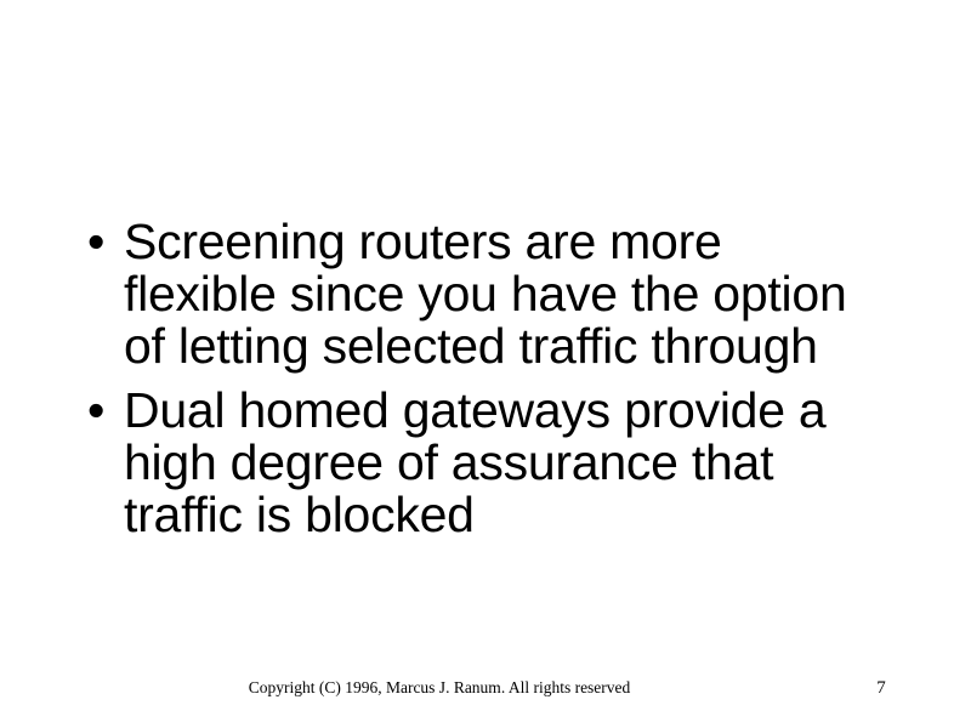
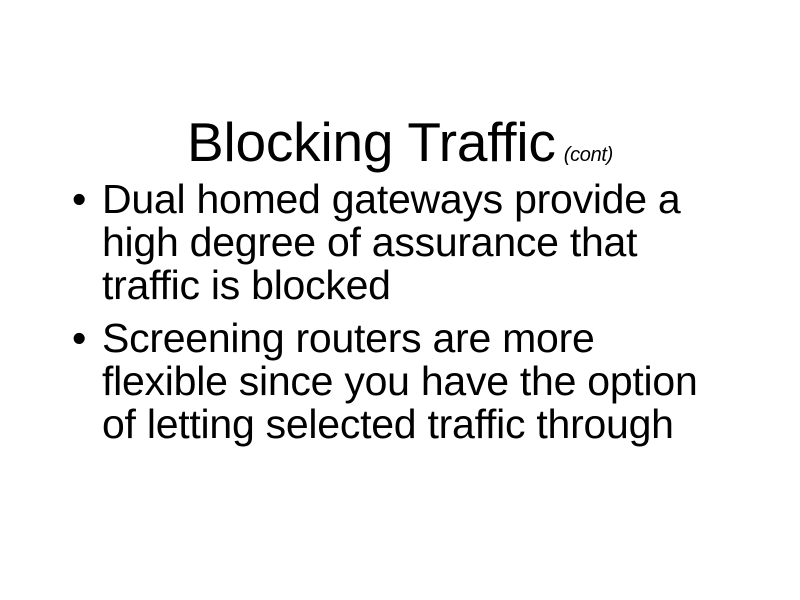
+ Blocking Traffic (cont)
  •
- Screening routers are more flexible since you have the option of letting selected traffic through
+ Dual homed gateways provide a high degree of assurance that traffic is blocked
  •
- Dual homed gateways provide a high degree of assurance that traffic is blocked
+ Screening routers are more flexible since you have the option of letting selected traffic through
- Copyright (C) 1996, Marcus J. Ranum. All rights reserved
- 7
